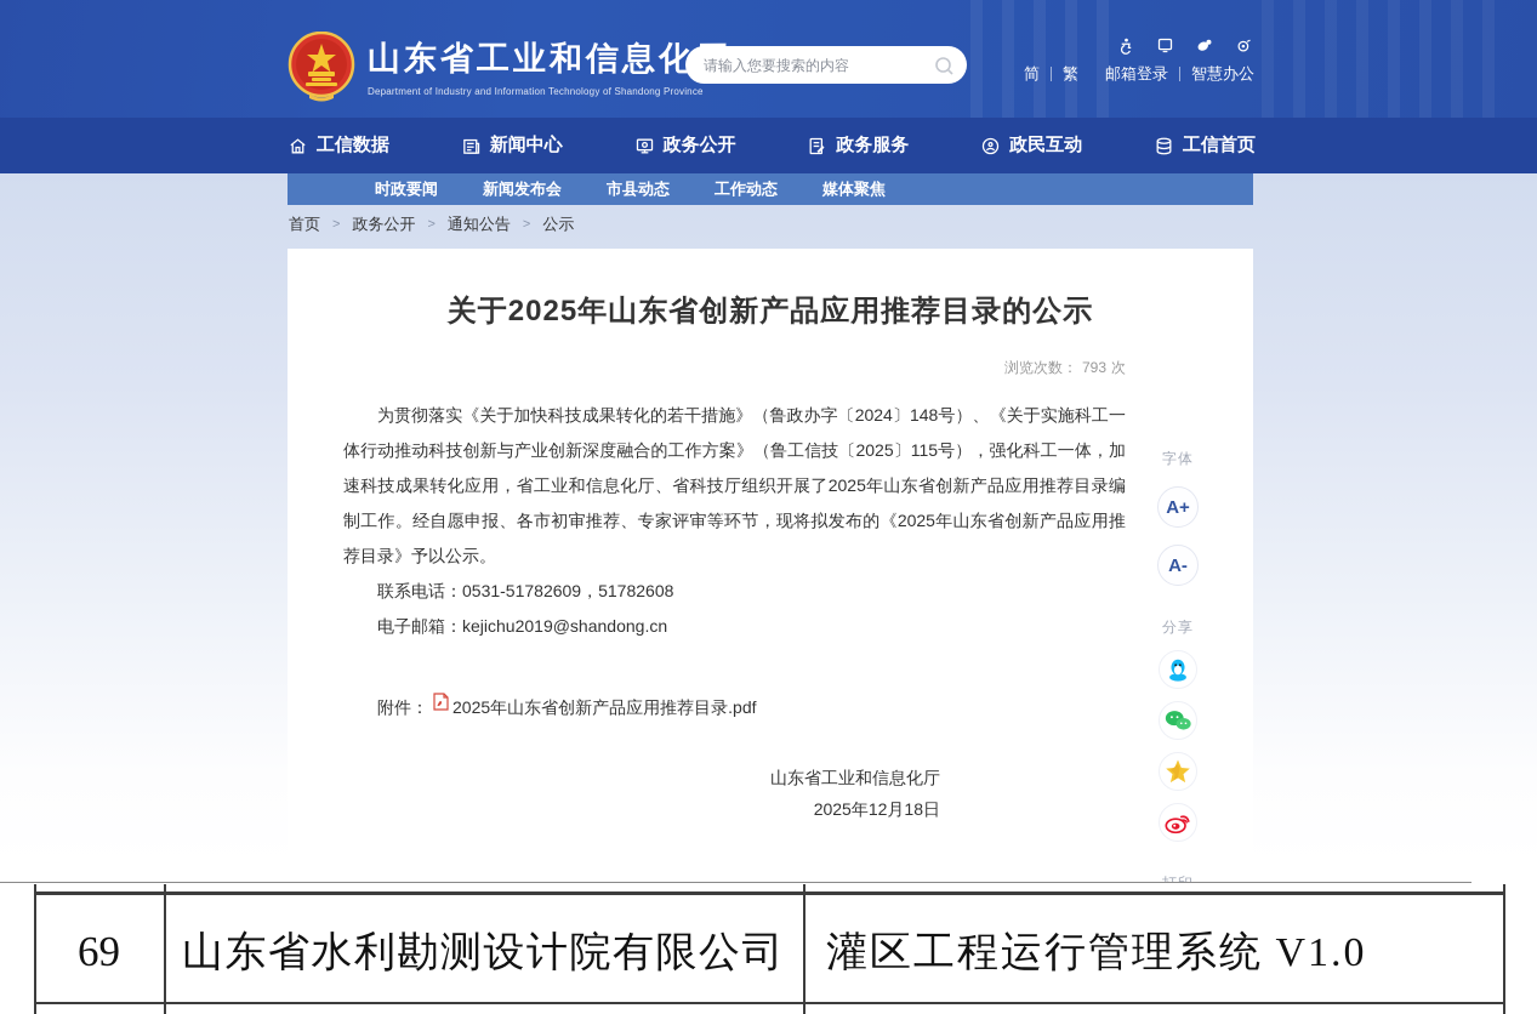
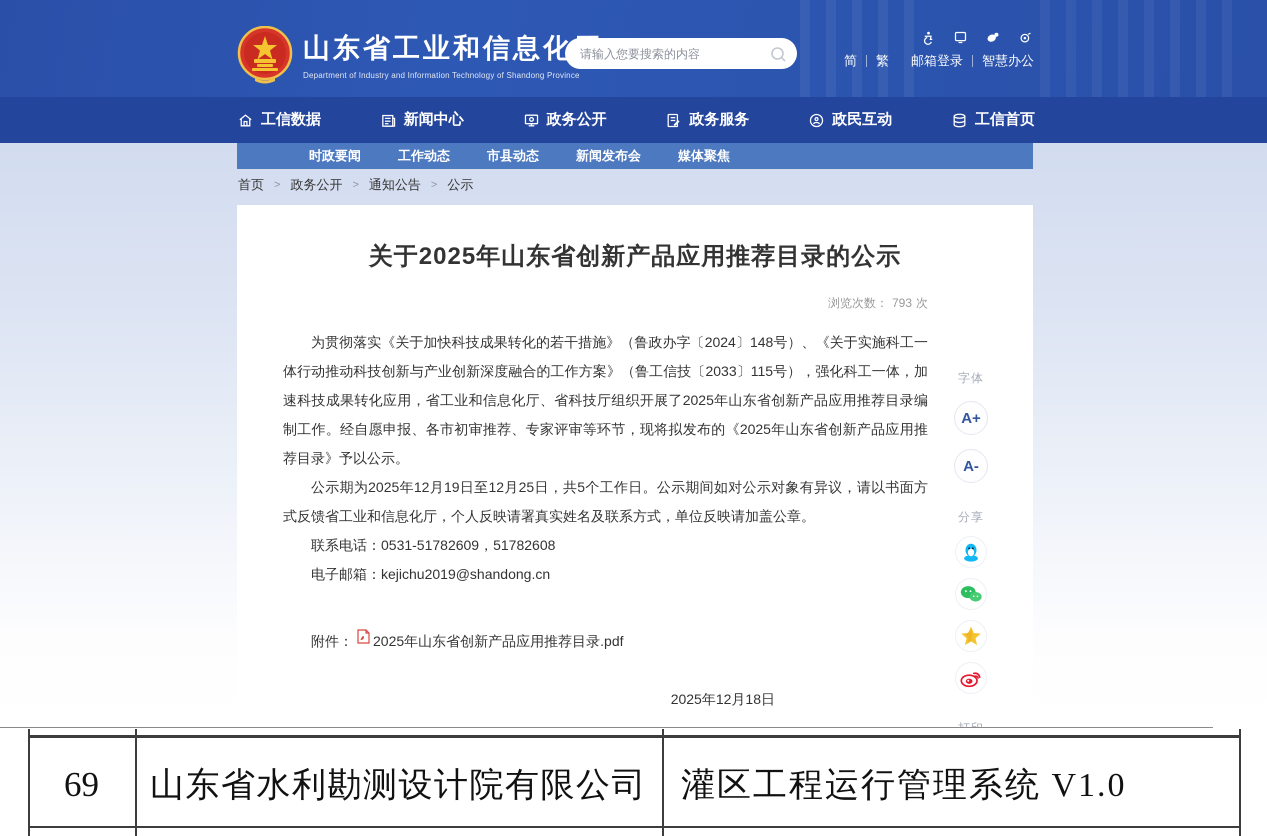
  山东省工业和信息化
  Department of Industry and Information Technology of Shandong Province
  请输入您要搜索的内容
  简
  繁
  邮箱登录
  智慧办公
  工信数据
  新闻中心
  政务公开
  政务服务
  政民互动
  工信首页
  时政要闻
- 新闻发布会
+ 工作动态
  市县动态
- 工作动态
+ 新闻发布会
  媒体聚焦
  首页
  >
  政务公开
  >
  通知公告
  >
  公示
  关于2025年山东省创新产品应用推荐目录的公示
  浏览次数： 793 次
- 为贯彻落实《关于加快科技成果转化的若干措施》（鲁政办字〔2024〕148号）、《关于实施科工一体行动推动科技创新与产业创新深度融合的工作方案》（鲁工信技〔2025〕115号），强化科工一体，加速科技成果转化应用，省工业和信息化厅、省科技厅组织开展了2025年山东省创新产品应用推荐目录编制工作。经自愿申报、各市初审推荐、专家评审等环节，现将拟发布的《2025年山东省创新产品应用推荐目录》予以公示。
+ 为贯彻落实《关于加快科技成果转化的若干措施》（鲁政办字〔2024〕148号）、《关于实施科工一体行动推动科技创新与产业创新深度融合的工作方案》（鲁工信技〔2033〕115号），强化科工一体，加速科技成果转化应用，省工业和信息化厅、省科技厅组织开展了2025年山东省创新产品应用推荐目录编制工作。经自愿申报、各市初审推荐、专家评审等环节，现将拟发布的《2025年山东省创新产品应用推荐目录》予以公示。
+ 公示期为2025年12月19日至12月25日，共5个工作日。公示期间如对公示对象有异议，请以书面方式反馈省工业和信息化厅，个人反映请署真实姓名及联系方式，单位反映请加盖公章。
  联系电话：0531-51782609，51782608
  电子邮箱：kejichu2019@shandong.cn
  附件：
  2025年山东省创新产品应用推荐目录.pdf
- 山东省工业和信息化厅
  2025年12月18日
  字体
  A+
  A-
  分享
  69
  山东省水利勘测设计院有限公司
  灌区工程运行管理系统 V1.0
